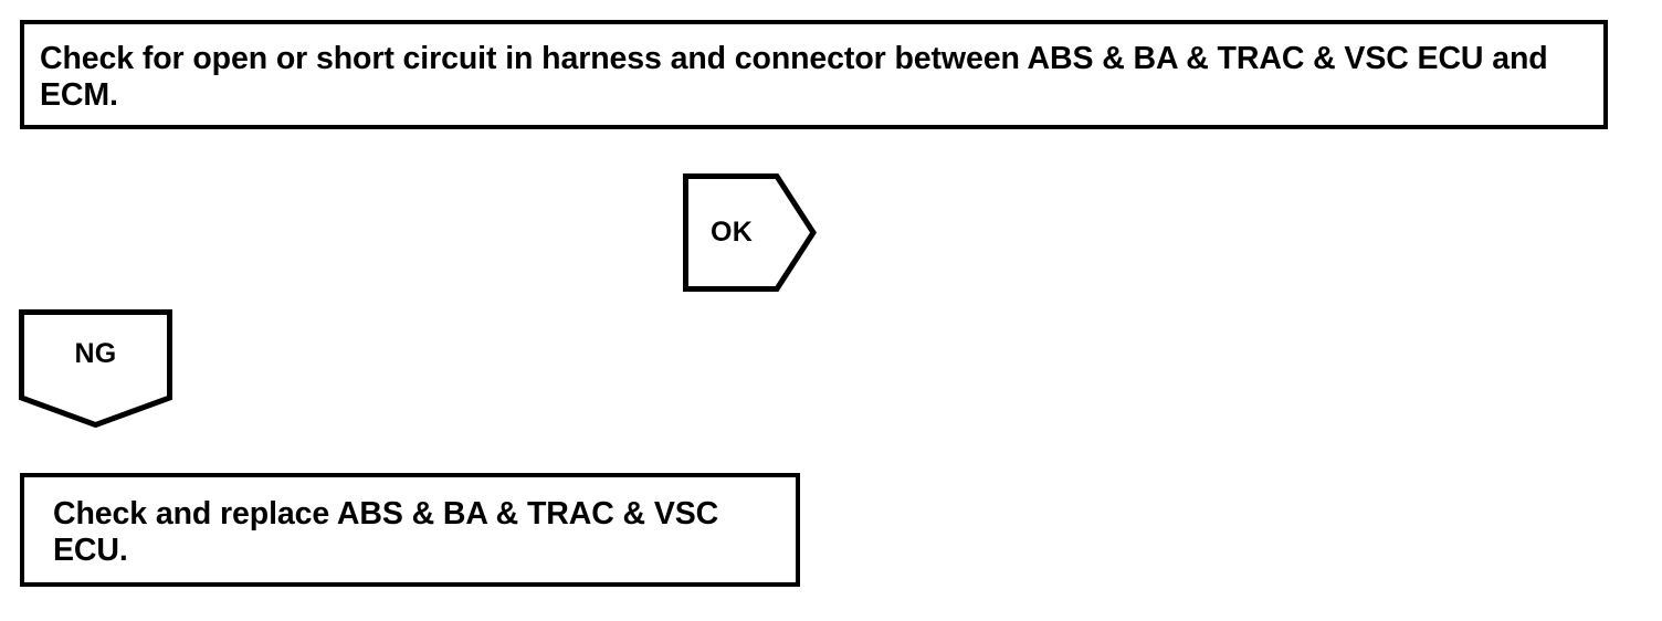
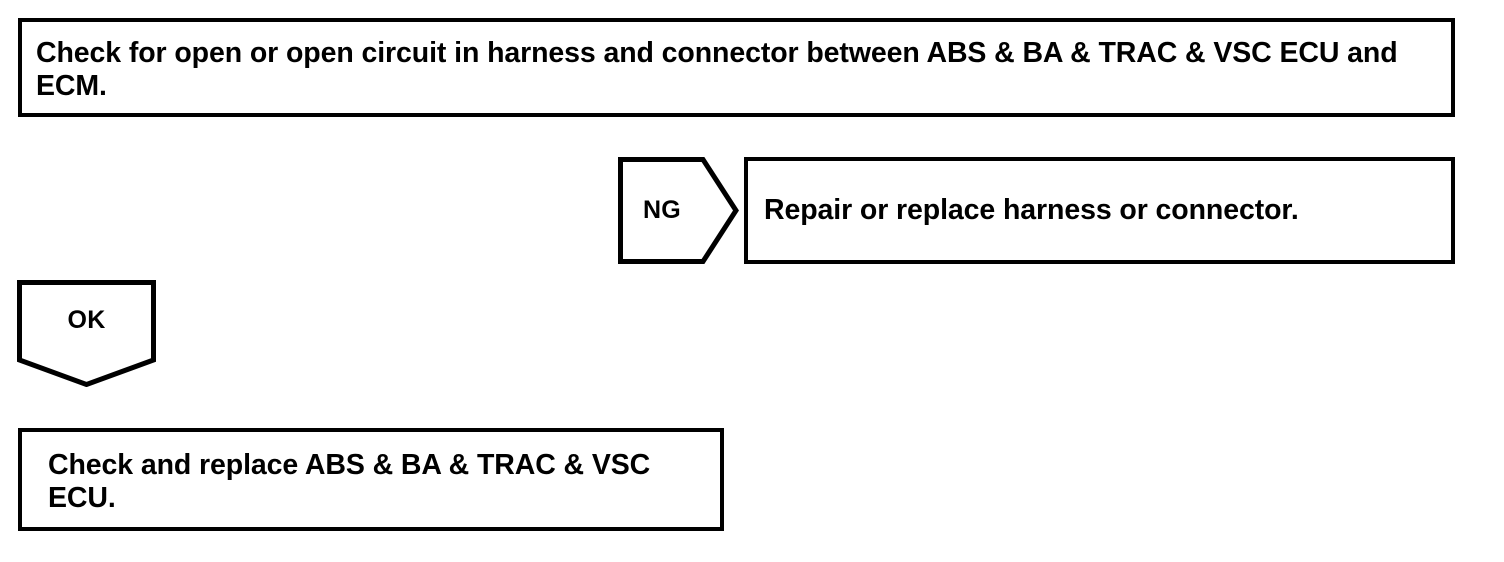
- Check for open or short circuit in harness and connector between ABS & BA & TRAC & VSC ECU and ECM.
+ Check for open or open circuit in harness and connector between ABS & BA & TRAC & VSC ECU and ECM.
- OK
+ NG
+ Repair or replace harness or connector.
- NG
+ OK
  Check and replace ABS & BA & TRAC & VSC ECU.
